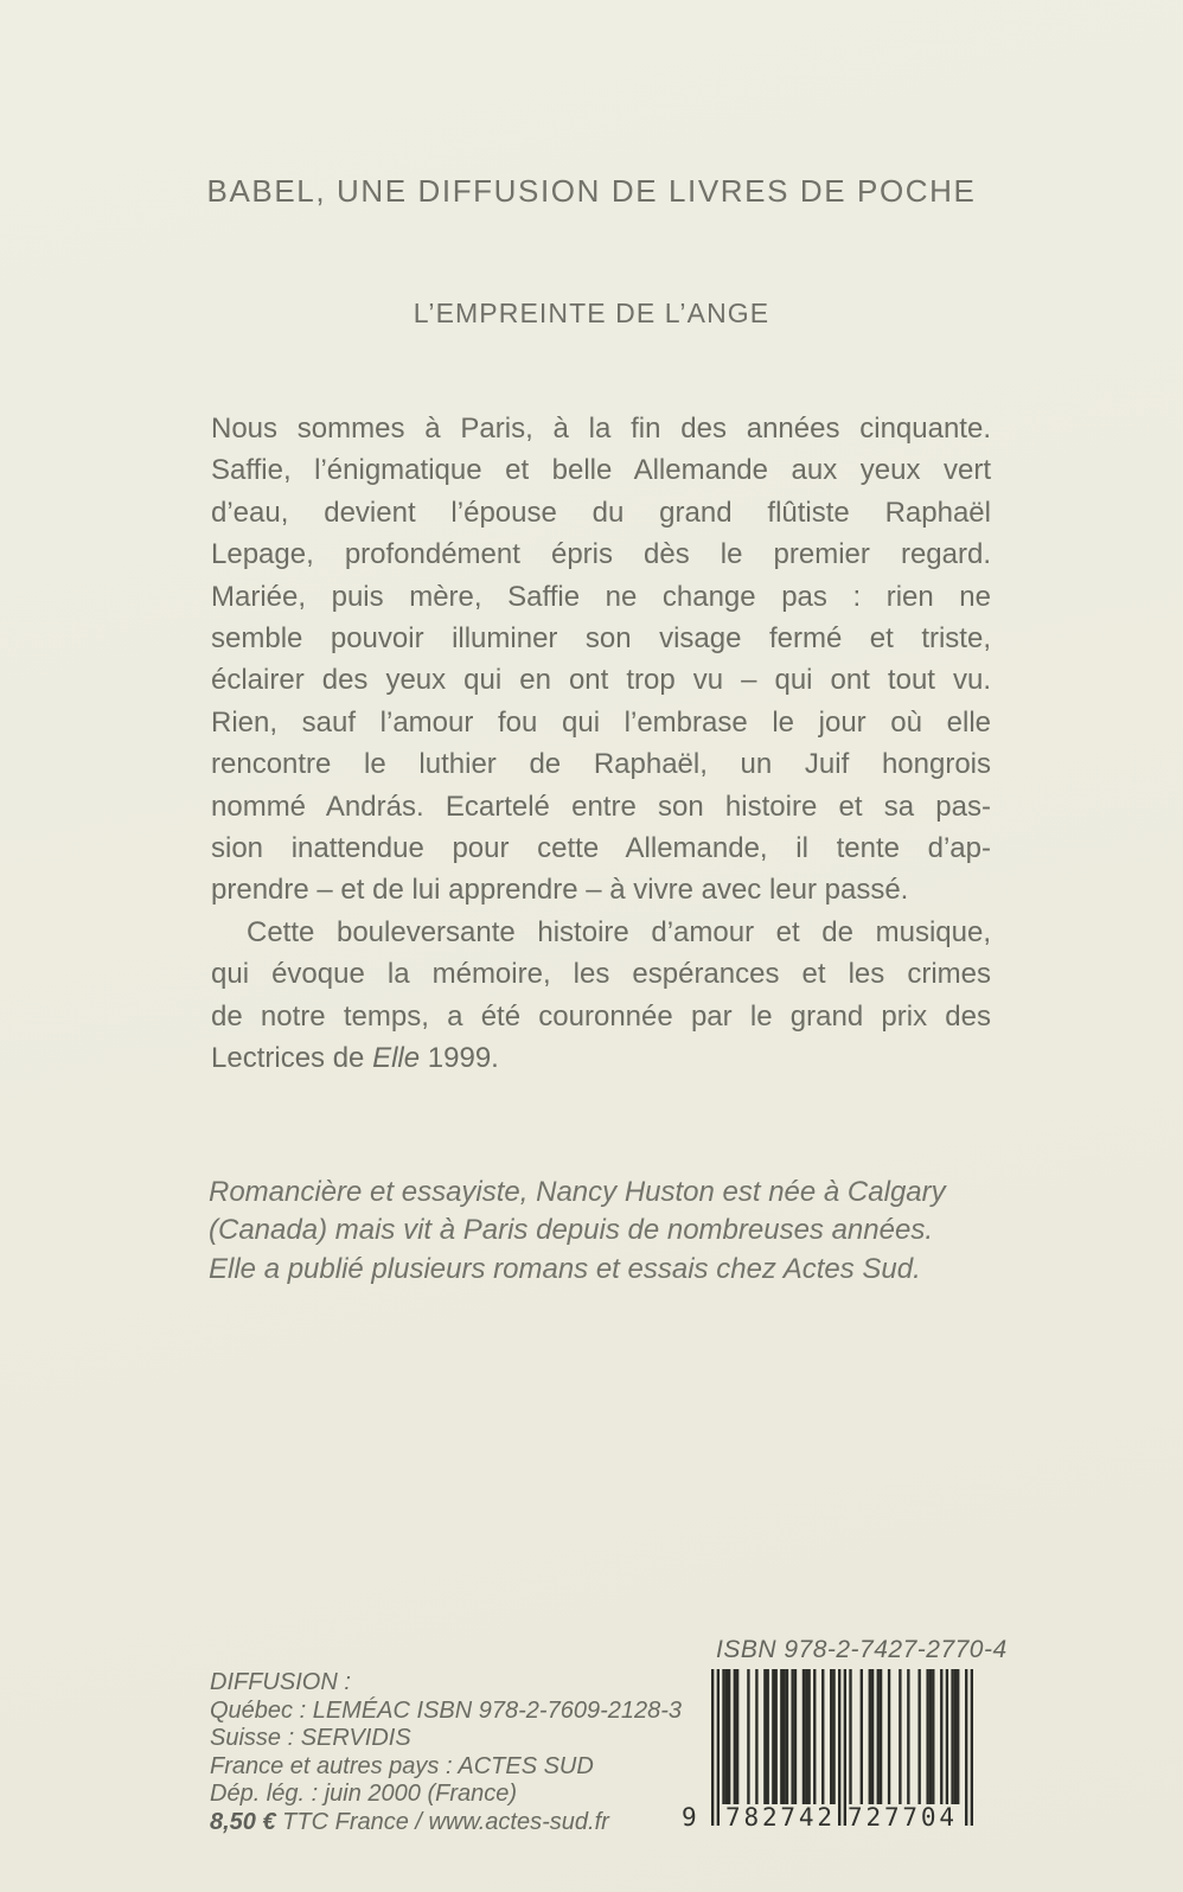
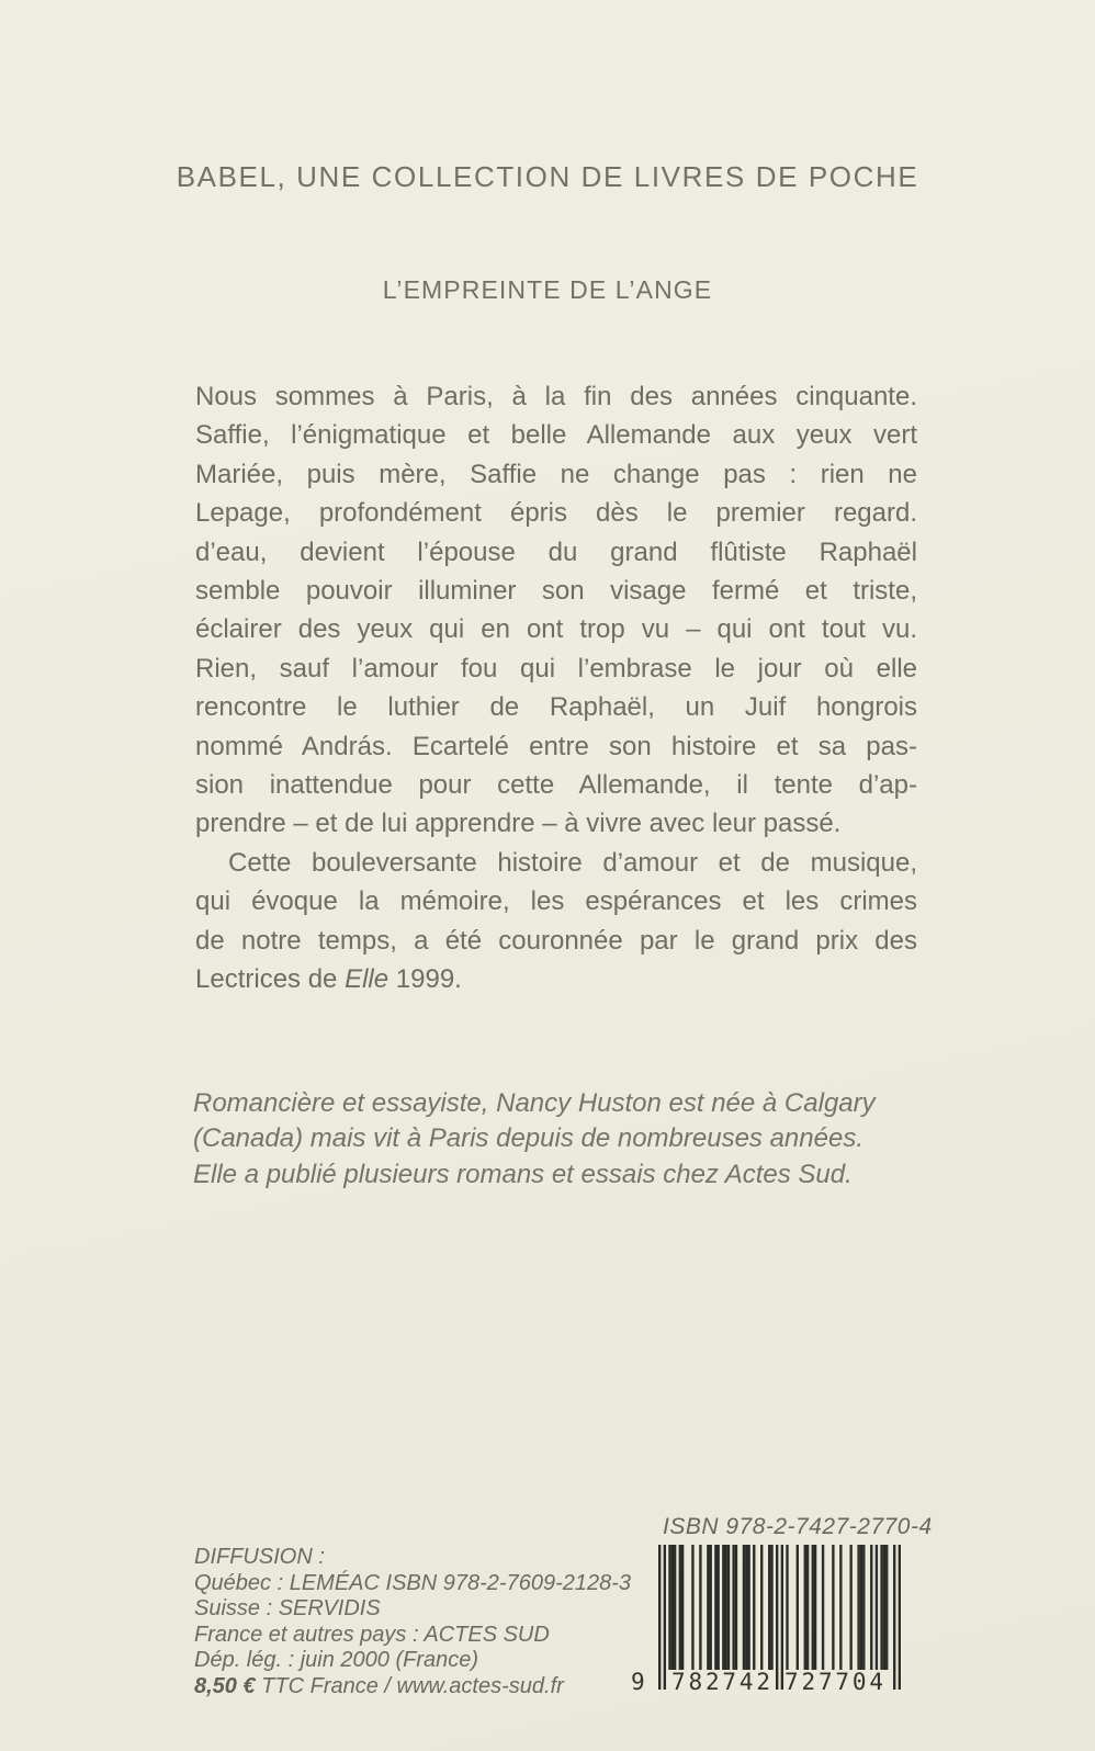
- BABEL, UNE DIFFUSION DE LIVRES DE POCHE
+ BABEL, UNE COLLECTION DE LIVRES DE POCHE
  L’EMPREINTE DE L’ANGE
  Nous sommes à Paris, à la fin des années cinquante.
  Saffie, l’énigmatique et belle Allemande aux yeux vert
- d’eau, devient l’épouse du grand flûtiste Raphaël
+ Mariée, puis mère, Saffie ne change pas : rien ne
  Lepage, profondément épris dès le premier regard.
- Mariée, puis mère, Saffie ne change pas : rien ne
+ d’eau, devient l’épouse du grand flûtiste Raphaël
  semble pouvoir illuminer son visage fermé et triste,
  éclairer des yeux qui en ont trop vu – qui ont tout vu.
  Rien, sauf l’amour fou qui l’embrase le jour où elle
  rencontre le luthier de Raphaël, un Juif hongrois
  nommé András. Ecartelé entre son histoire et sa pas-
  sion inattendue pour cette Allemande, il tente d’ap-
  prendre – et de lui apprendre – à vivre avec leur passé.
  Cette bouleversante histoire d’amour et de musique,
  qui évoque la mémoire, les espérances et les crimes
  de notre temps, a été couronnée par le grand prix des
  Lectrices de Elle 1999.
  Romancière et essayiste, Nancy Huston est née à Calgary
  (Canada) mais vit à Paris depuis de nombreuses années.
  Elle a publié plusieurs romans et essais chez Actes Sud.
  ISBN 978-2-7427-2770-4
  DIFFUSION :
  Québec : LEMÉAC ISBN 978-2-7609-2128-3
  Suisse : SERVIDIS
  France et autres pays : ACTES SUD
  Dép. lég. : juin 2000 (France)
  8,50 € TTC France / www.actes-sud.fr
  9
  7
  8
  2
  7
  4
  2
  7
  2
  7
  7
  0
  4
